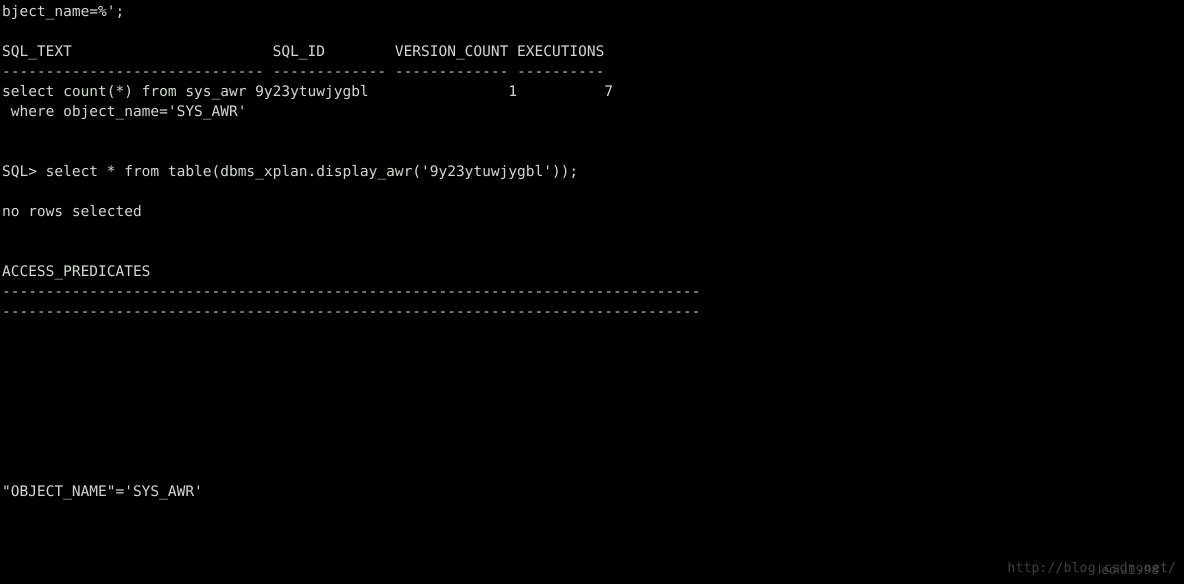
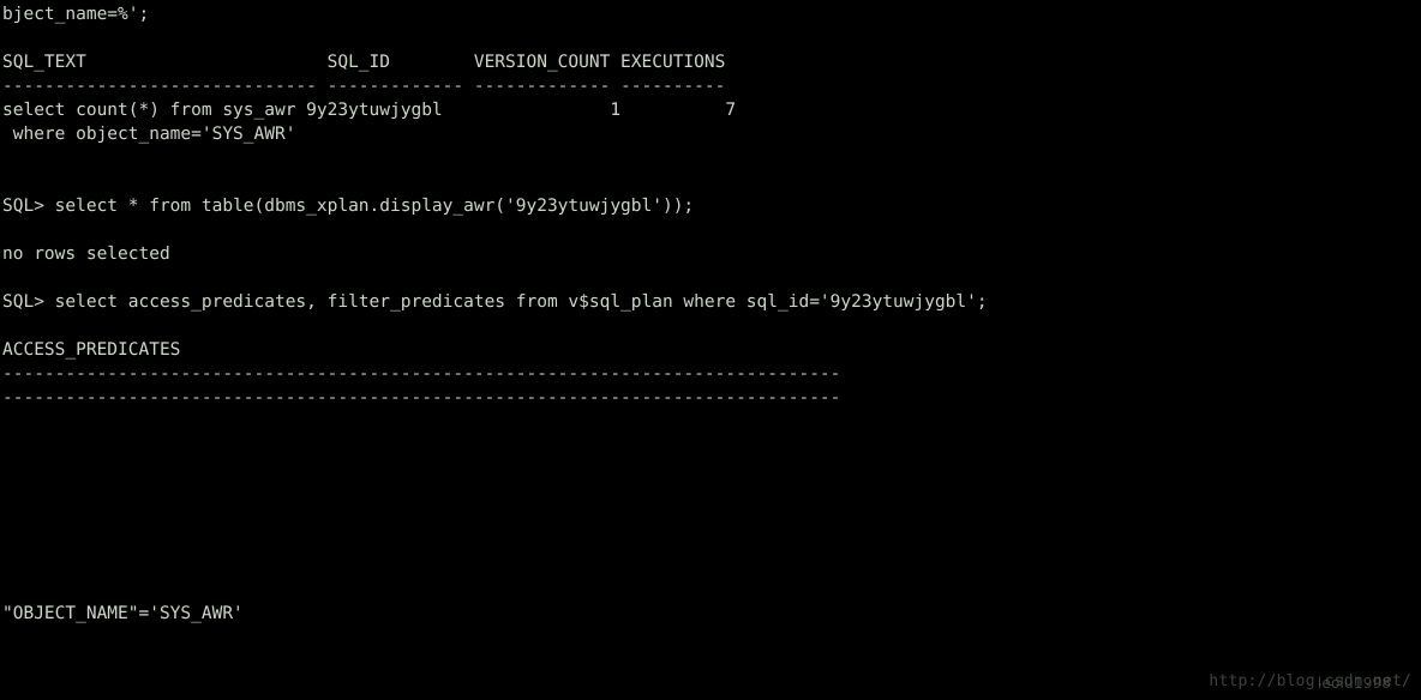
  bject_name=%';
  SQL_TEXT SQL_ID VERSION_COUNT EXECUTIONS
  ------------------------------ ------------- ------------- ----------
  select count(*) from sys_awr 9y23ytuwjygbl 1 7
  where object_name='SYS_AWR'
  SQL> select * from table(dbms_xplan.display_awr('9y23ytuwjygbl'));
  no rows selected
+ SQL> select access_predicates, filter_predicates from v$sql_plan where sql_id='9y23ytuwjygbl';
  ACCESS_PREDICATES
  --------------------------------------------------------------------------------
  --------------------------------------------------------------------------------
  "OBJECT_NAME"='SYS_AWR'
  http://blog.csdn.net/
  leolu1998
